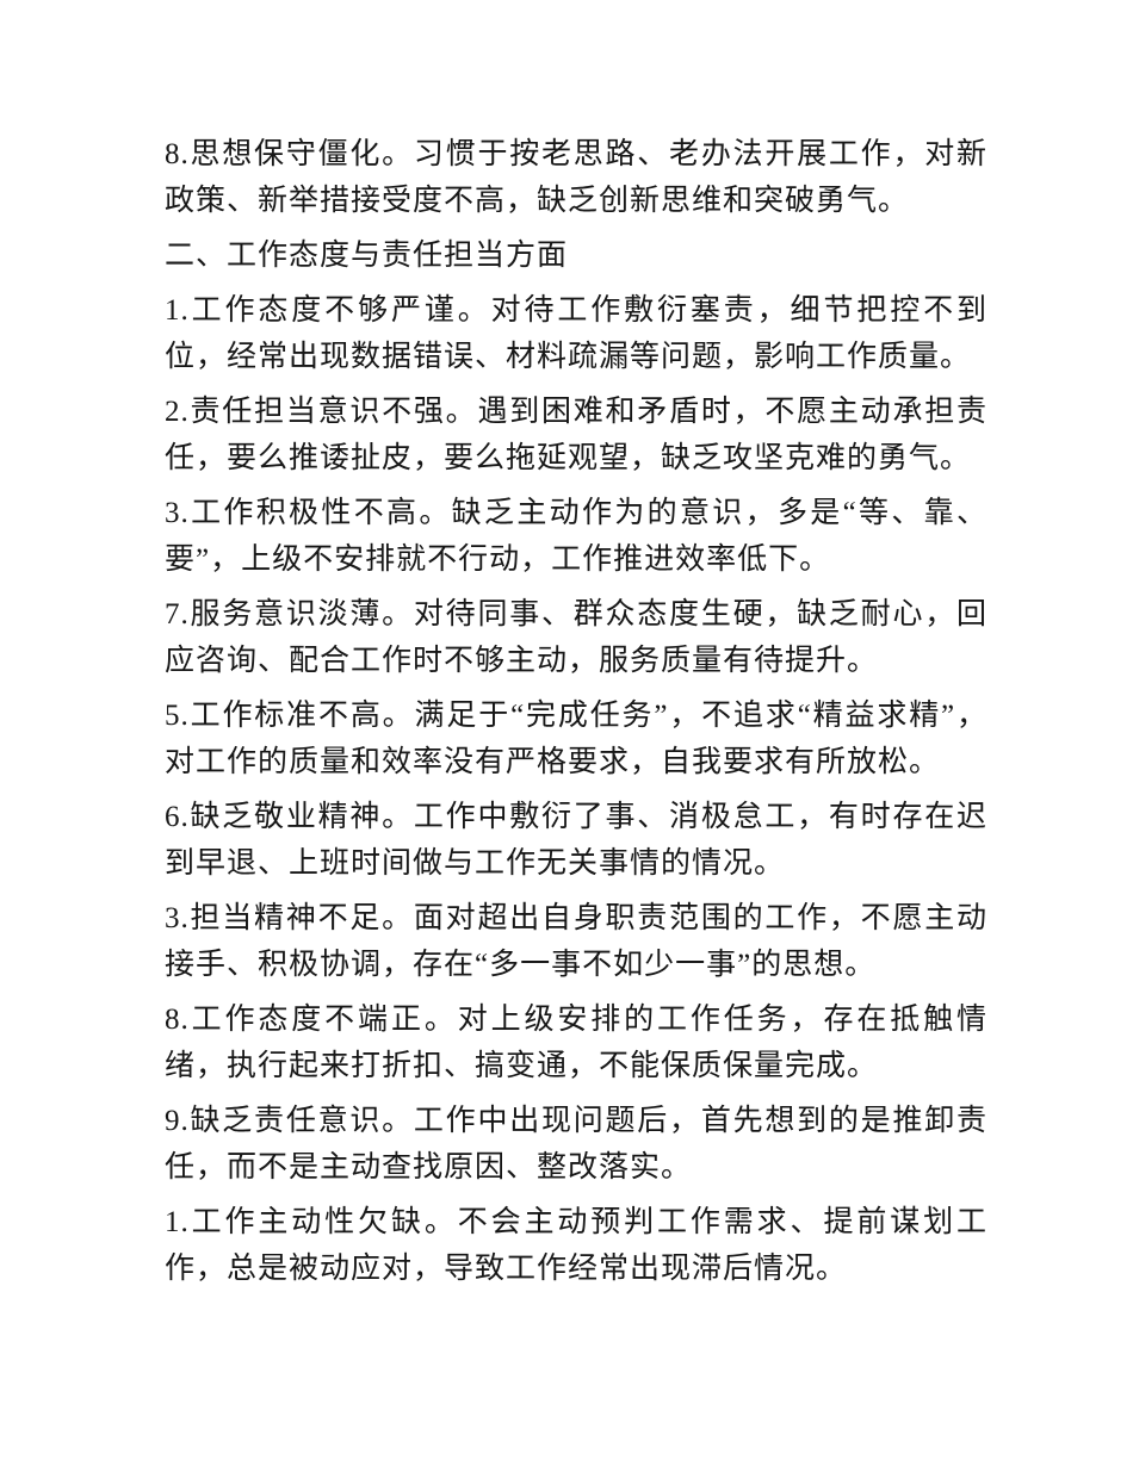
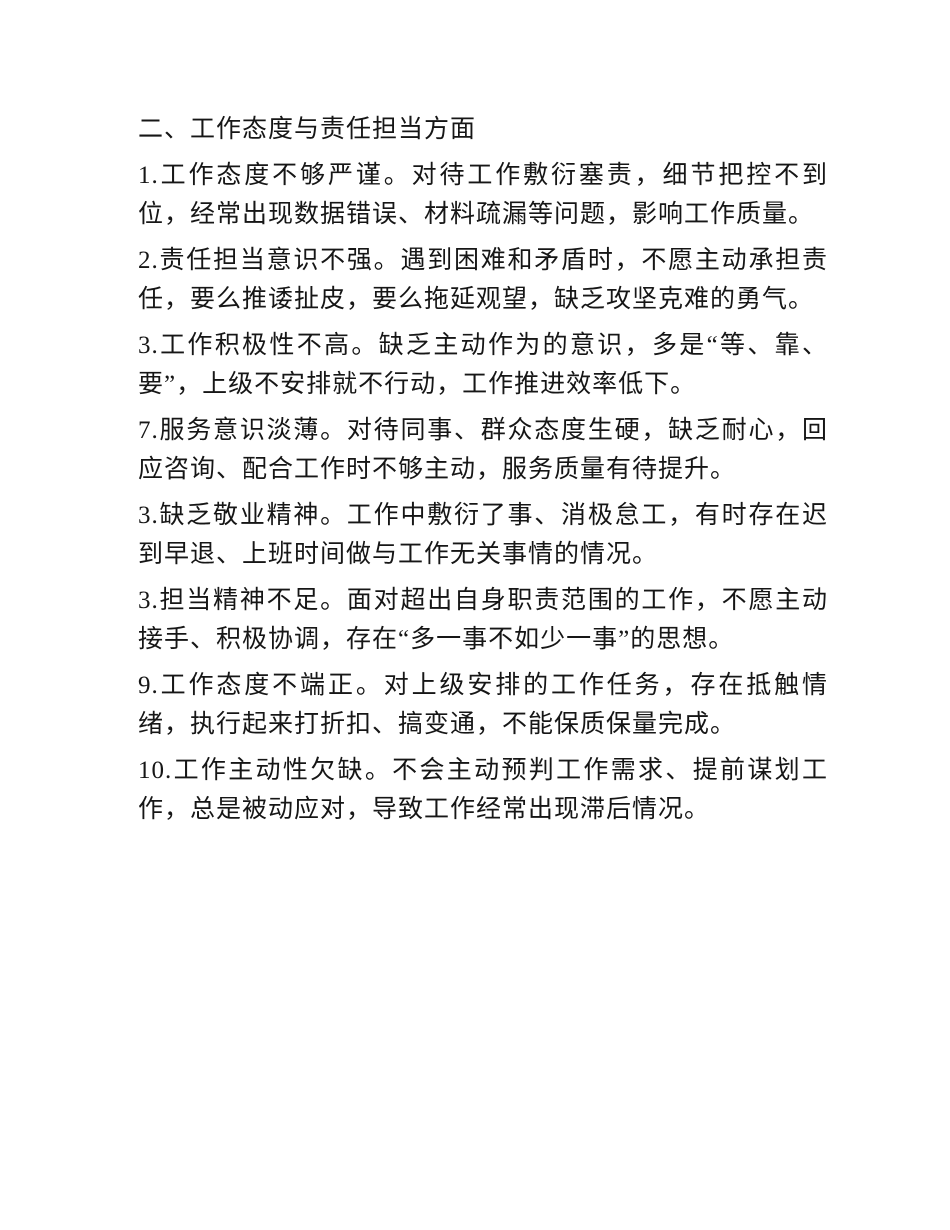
- 8.思想保守僵化。习惯于按老思路、老办法开展工作，对新政策、新举措接受度不高，缺乏创新思维和突破勇气。
  二、工作态度与责任担当方面
  1.工作态度不够严谨。对待工作敷衍塞责，细节把控不到位，经常出现数据错误、材料疏漏等问题，影响工作质量。
  2.责任担当意识不强。遇到困难和矛盾时，不愿主动承担责任，要么推诿扯皮，要么拖延观望，缺乏攻坚克难的勇气。
  3.工作积极性不高。缺乏主动作为的意识，多是“等、靠、要”，上级不安排就不行动，工作推进效率低下。
  7.服务意识淡薄。对待同事、群众态度生硬，缺乏耐心，回应咨询、配合工作时不够主动，服务质量有待提升。
- 5.工作标准不高。满足于“完成任务”，不追求“精益求精”，对工作的质量和效率没有严格要求，自我要求有所放松。
- 6.缺乏敬业精神。工作中敷衍了事、消极怠工，有时存在迟到早退、上班时间做与工作无关事情的情况。
+ 3.缺乏敬业精神。工作中敷衍了事、消极怠工，有时存在迟到早退、上班时间做与工作无关事情的情况。
  3.担当精神不足。面对超出自身职责范围的工作，不愿主动接手、积极协调，存在“多一事不如少一事”的思想。
- 8.工作态度不端正。对上级安排的工作任务，存在抵触情绪，执行起来打折扣、搞变通，不能保质保量完成。
+ 9.工作态度不端正。对上级安排的工作任务，存在抵触情绪，执行起来打折扣、搞变通，不能保质保量完成。
- 9.缺乏责任意识。工作中出现问题后，首先想到的是推卸责任，而不是主动查找原因、整改落实。
- 1.工作主动性欠缺。不会主动预判工作需求、提前谋划工作，总是被动应对，导致工作经常出现滞后情况。
+ 10.工作主动性欠缺。不会主动预判工作需求、提前谋划工作，总是被动应对，导致工作经常出现滞后情况。
